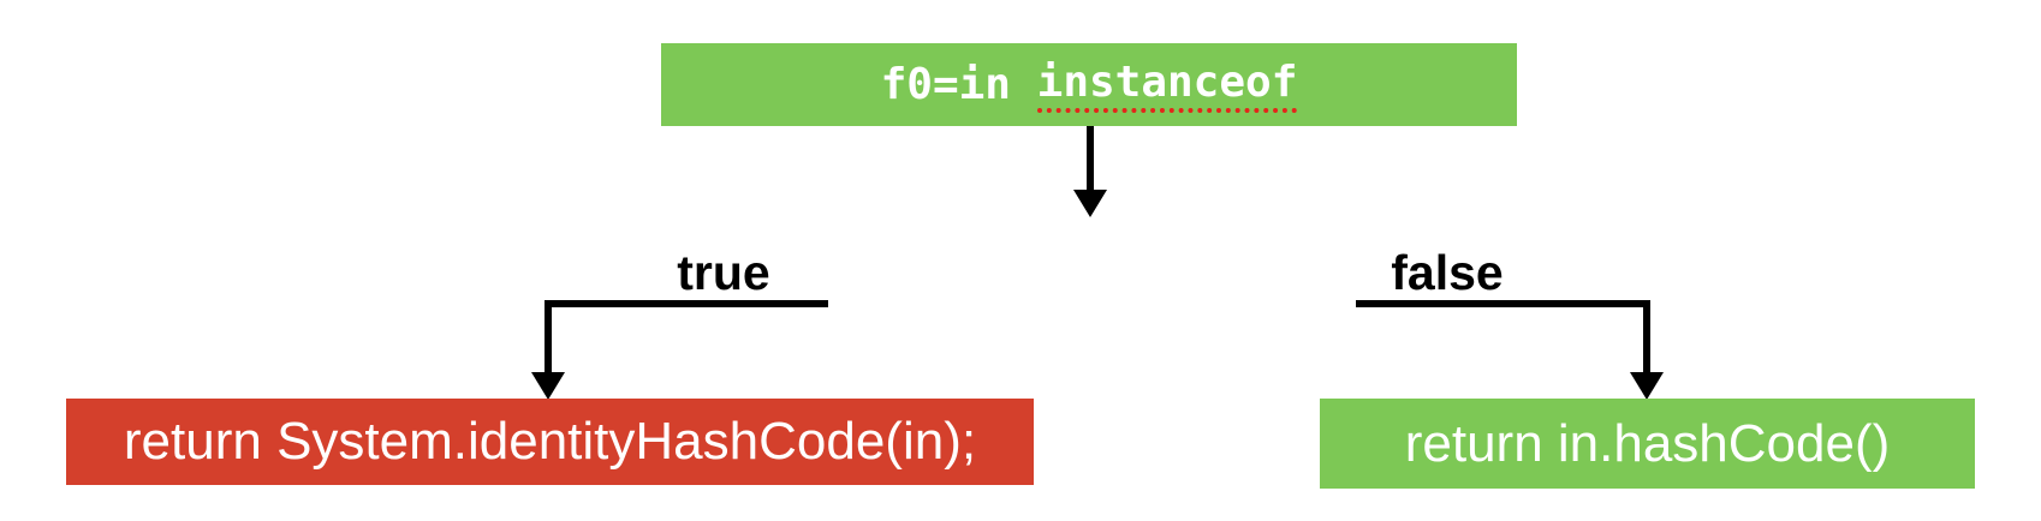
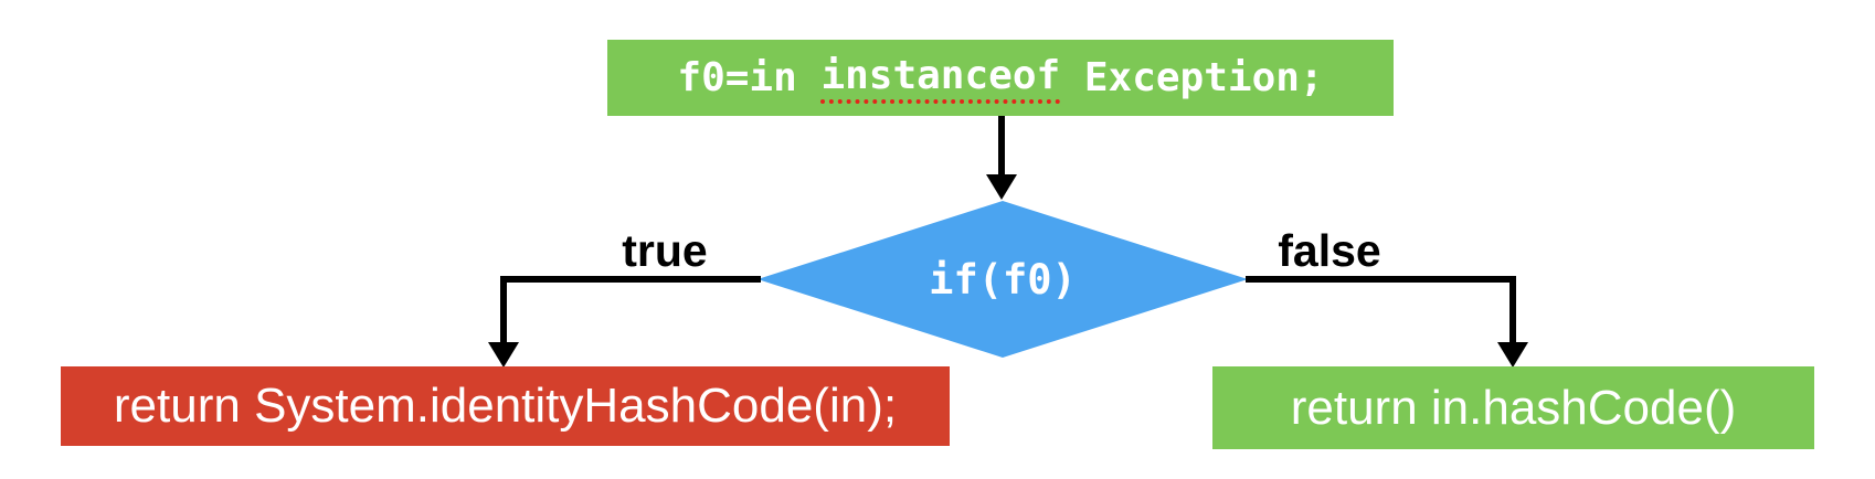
  f0=in
  instanceof
+ Exception;
+ if(f0)
  true
  false
  return System.identityHashCode(in);
  return in.hashCode()
